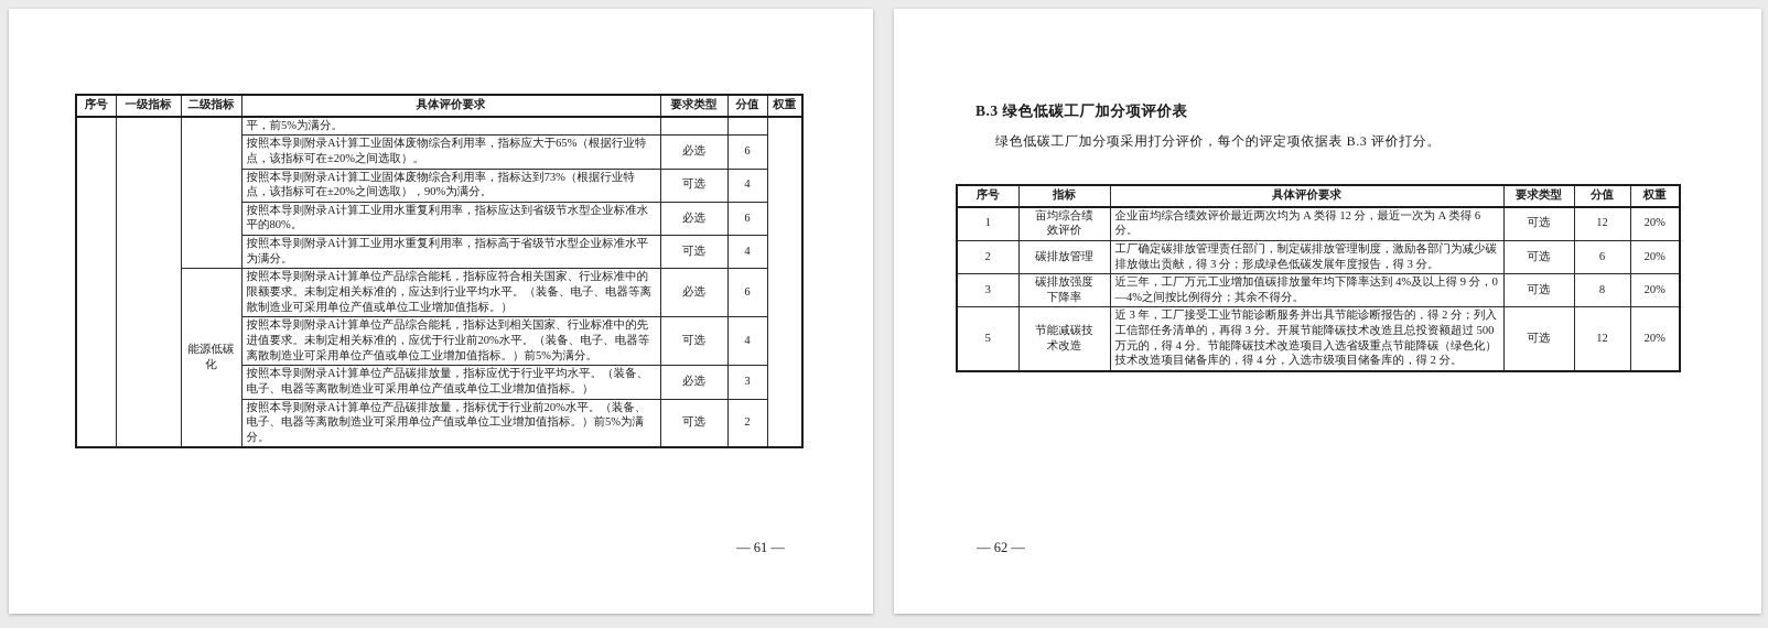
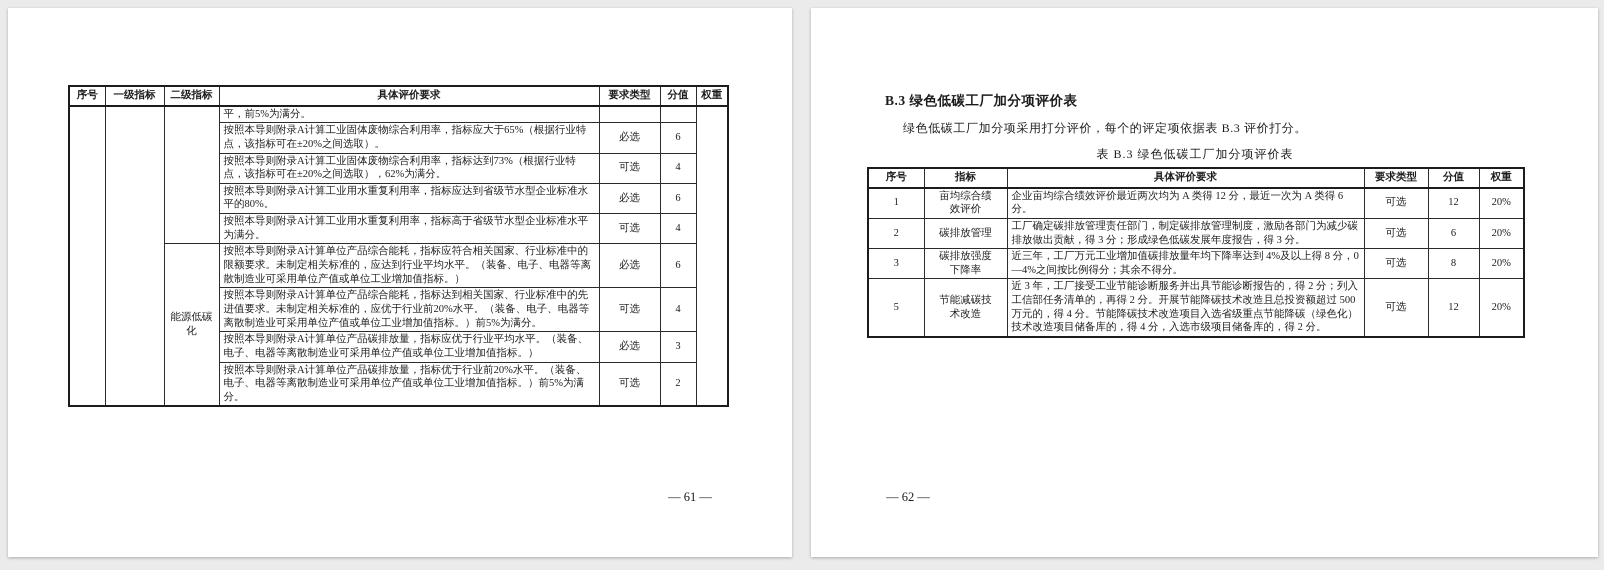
  序号	一级指标	二级指标	具体评价要求	要求类型	分值	权重
  			平，前5%为满分。
  按照本导则附录A计算工业固体废物综合利用率，指标应大于65%（根据行业特点，该指标可在±20%之间选取）。	必选	6
- 按照本导则附录A计算工业固体废物综合利用率，指标达到73%（根据行业特点，该指标可在±20%之间选取），90%为满分。	可选	4
+ 按照本导则附录A计算工业固体废物综合利用率，指标达到73%（根据行业特点，该指标可在±20%之间选取），62%为满分。	可选	4
  按照本导则附录A计算工业用水重复利用率，指标应达到省级节水型企业标准水平的80%。	必选	6
  按照本导则附录A计算工业用水重复利用率，指标高于省级节水型企业标准水平为满分。	可选	4
  能源低碳化	按照本导则附录A计算单位产品综合能耗，指标应符合相关国家、行业标准中的限额要求。未制定相关标准的，应达到行业平均水平。（装备、电子、电器等离散制造业可采用单位产值或单位工业增加值指标。）	必选	6
  按照本导则附录A计算单位产品综合能耗，指标达到相关国家、行业标准中的先进值要求。未制定相关标准的，应优于行业前20%水平。（装备、电子、电器等离散制造业可采用单位产值或单位工业增加值指标。）前5%为满分。	可选	4
  按照本导则附录A计算单位产品碳排放量，指标应优于行业平均水平。（装备、电子、电器等离散制造业可采用单位产值或单位工业增加值指标。）	必选	3
  按照本导则附录A计算单位产品碳排放量，指标优于行业前20%水平。（装备、电子、电器等离散制造业可采用单位产值或单位工业增加值指标。）前5%为满分。	可选	2
  — 61 —
  B.3 绿色低碳工厂加分项评价表
  绿色低碳工厂加分项采用打分评价，每个的评定项依据表 B.3 评价打分。
+ 表 B.3 绿色低碳工厂加分项评价表
  序号	指标	具体评价要求	要求类型	分值	权重
  1	亩均综合绩效评价	企业亩均综合绩效评价最近两次均为 A 类得 12 分，最近一次为 A 类得 6 分。	可选	12	20%
  2	碳排放管理	工厂确定碳排放管理责任部门，制定碳排放管理制度，激励各部门为减少碳排放做出贡献，得 3 分；形成绿色低碳发展年度报告，得 3 分。	可选	6	20%
- 3	碳排放强度下降率	近三年，工厂万元工业增加值碳排放量年均下降率达到 4%及以上得 9 分，0—4%之间按比例得分；其余不得分。	可选	8	20%
+ 3	碳排放强度下降率	近三年，工厂万元工业增加值碳排放量年均下降率达到 4%及以上得 8 分，0—4%之间按比例得分；其余不得分。	可选	8	20%
- 5	节能减碳技术改造	近 3 年，工厂接受工业节能诊断服务并出具节能诊断报告的，得 2 分；列入工信部任务清单的，再得 3 分。开展节能降碳技术改造且总投资额超过 500 万元的，得 4 分。节能降碳技术改造项目入选省级重点节能降碳（绿色化）技术改造项目储备库的，得 4 分，入选市级项目储备库的，得 2 分。	可选	12	20%
+ 5	节能减碳技术改造	近 3 年，工厂接受工业节能诊断服务并出具节能诊断报告的，得 2 分；列入工信部任务清单的，再得 2 分。开展节能降碳技术改造且总投资额超过 500 万元的，得 4 分。节能降碳技术改造项目入选省级重点节能降碳（绿色化）技术改造项目储备库的，得 4 分，入选市级项目储备库的，得 2 分。	可选	12	20%
  — 62 —
